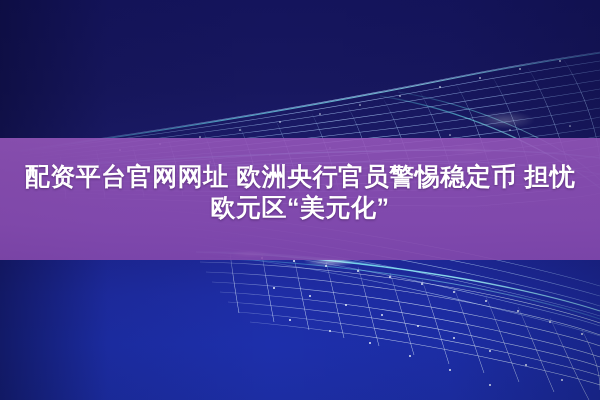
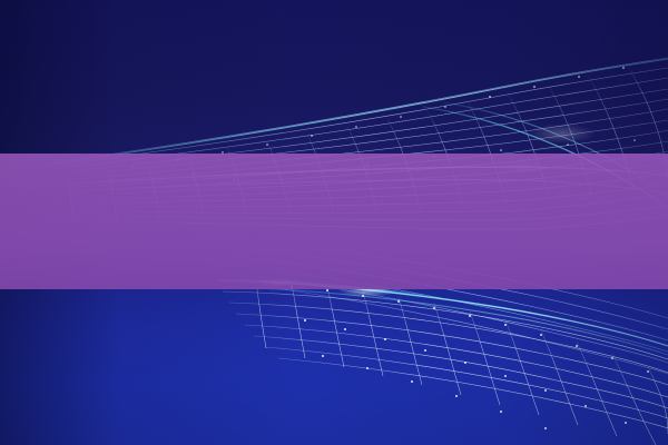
- 配资平台官网网址 欧洲央行官员警惕稳定币 担忧
- 欧元区“美元化”
